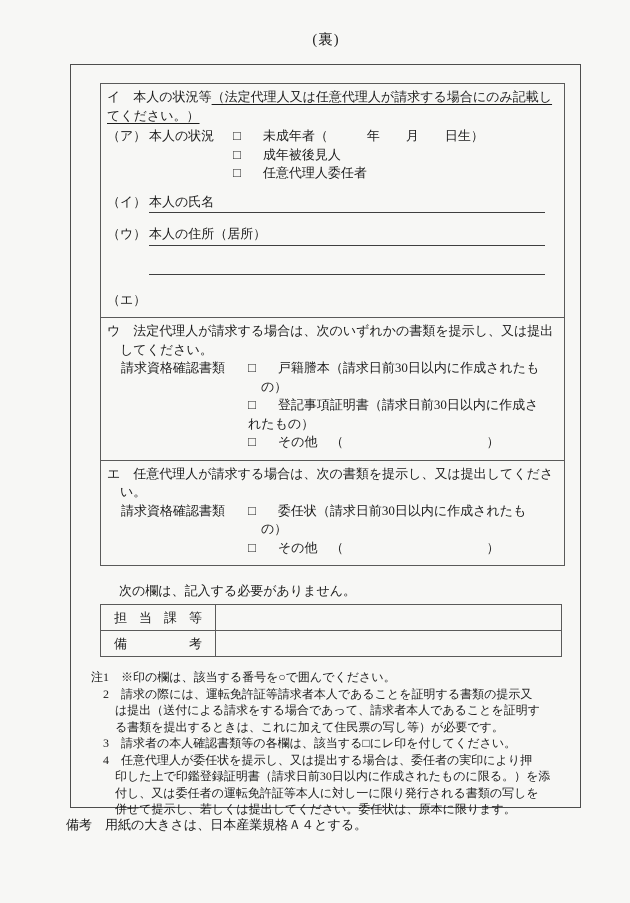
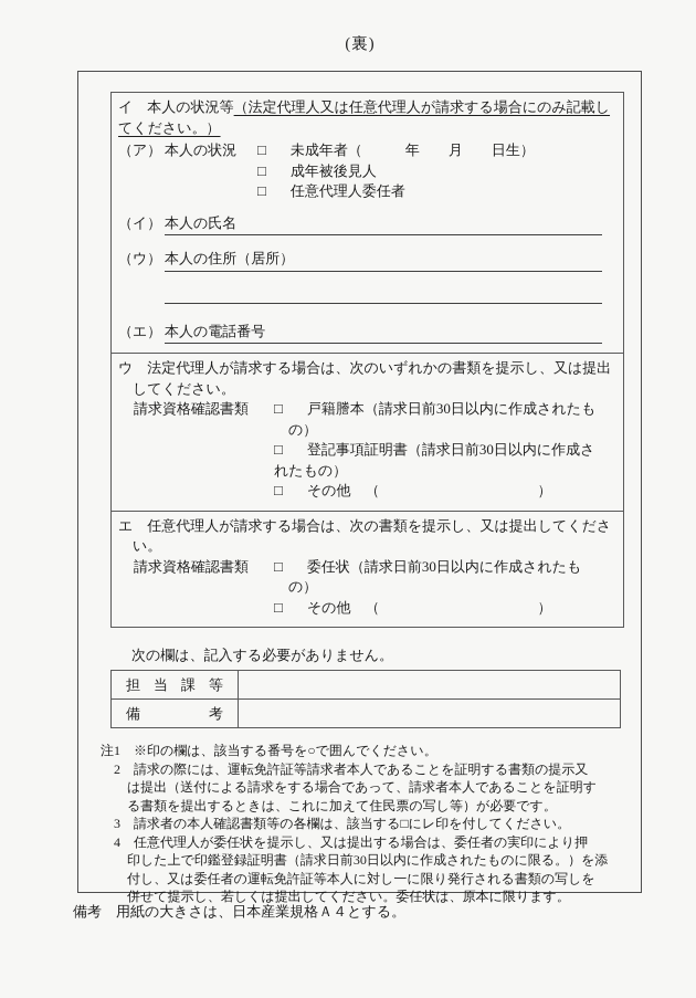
  (裏)
  イ 本人の状況等（法定代理人又は任意代理人が請求する場合にのみ記載し
  てください。）
  （ア）
  本人の状況
  □ 未成年者（ 年 月 日生）
  □ 成年被後見人
  □ 任意代理人委任者
  （イ）
  本人の氏名
  （ウ）
  本人の住所（居所）
  （エ）
+ 本人の電話番号
  ウ 法定代理人が請求する場合は、次のいずれかの書類を提示し、又は提出
  してください。
  請求資格確認書類
  □ 戸籍謄本（請求日前30日以内に作成されたも
  の）
  □ 登記事項証明書（請求日前30日以内に作成さ
  れたもの）
  □ その他 （ ）
  エ 任意代理人が請求する場合は、次の書類を提示し、又は提出してくださ
  い。
  請求資格確認書類
  □ 委任状（請求日前30日以内に作成されたも
  の）
  □ その他 （ ）
  次の欄は、記入する必要がありません。
  担当課等
  備考
  注1 ※印の欄は、該当する番号を○で囲んでください。
  2 請求の際には、運転免許証等請求者本人であることを証明する書類の提示又
  は提出（送付による請求をする場合であって、請求者本人であることを証明す
  る書類を提出するときは、これに加えて住民票の写し等）が必要です。
  3 請求者の本人確認書類等の各欄は、該当する□にレ印を付してください。
  4 任意代理人が委任状を提示し、又は提出する場合は、委任者の実印により押
  印した上で印鑑登録証明書（請求日前30日以内に作成されたものに限る。）を添
  付し、又は委任者の運転免許証等本人に対し一に限り発行される書類の写しを
  併せて提示し、若しくは提出してください。委任状は、原本に限ります。
  備考 用紙の大きさは、日本産業規格Ａ４とする。
